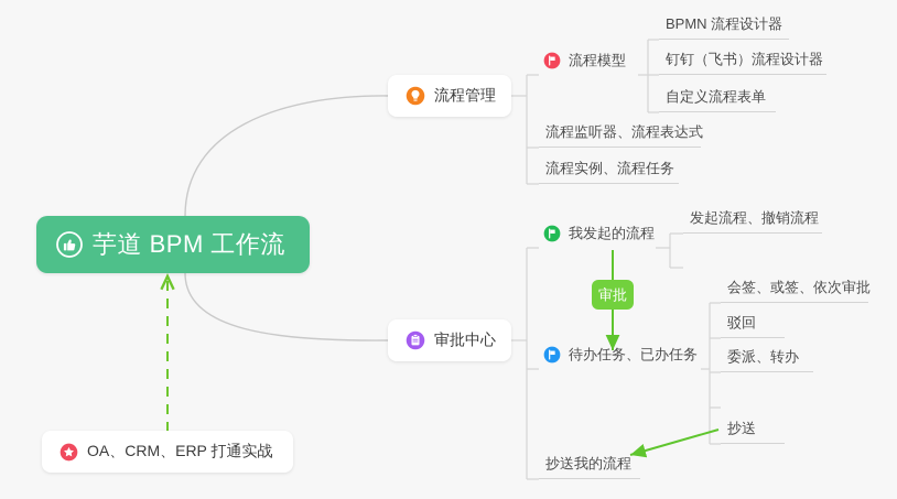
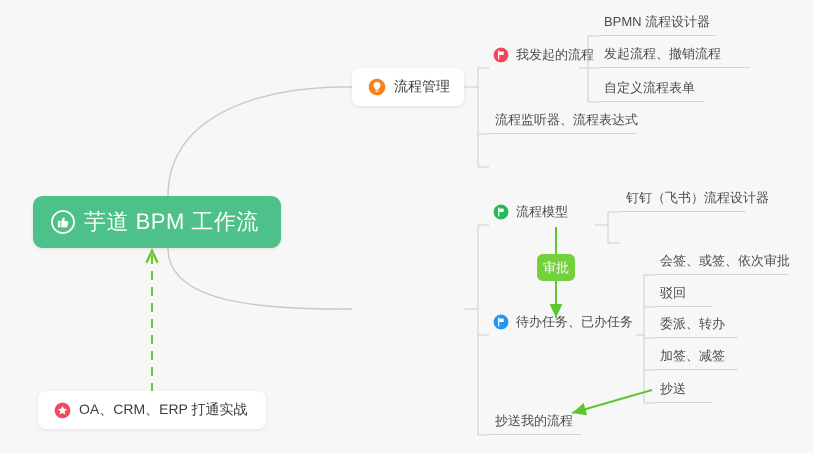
  芋道 BPM 工作流
  OA、CRM、ERP 打通实战
  流程管理
- 流程模型
+ 我发起的流程
  BPMN 流程设计器
- 钉钉（飞书）流程设计器
+ 发起流程、撤销流程
  自定义流程表单
  流程监听器、流程表达式
- 流程实例、流程任务
- 审批中心
- 我发起的流程
+ 流程模型
- 发起流程、撤销流程
+ 钉钉（飞书）流程设计器
  审批
  待办任务、已办任务
  会签、或签、依次审批
  驳回
  委派、转办
+ 加签、减签
  抄送
  抄送我的流程
